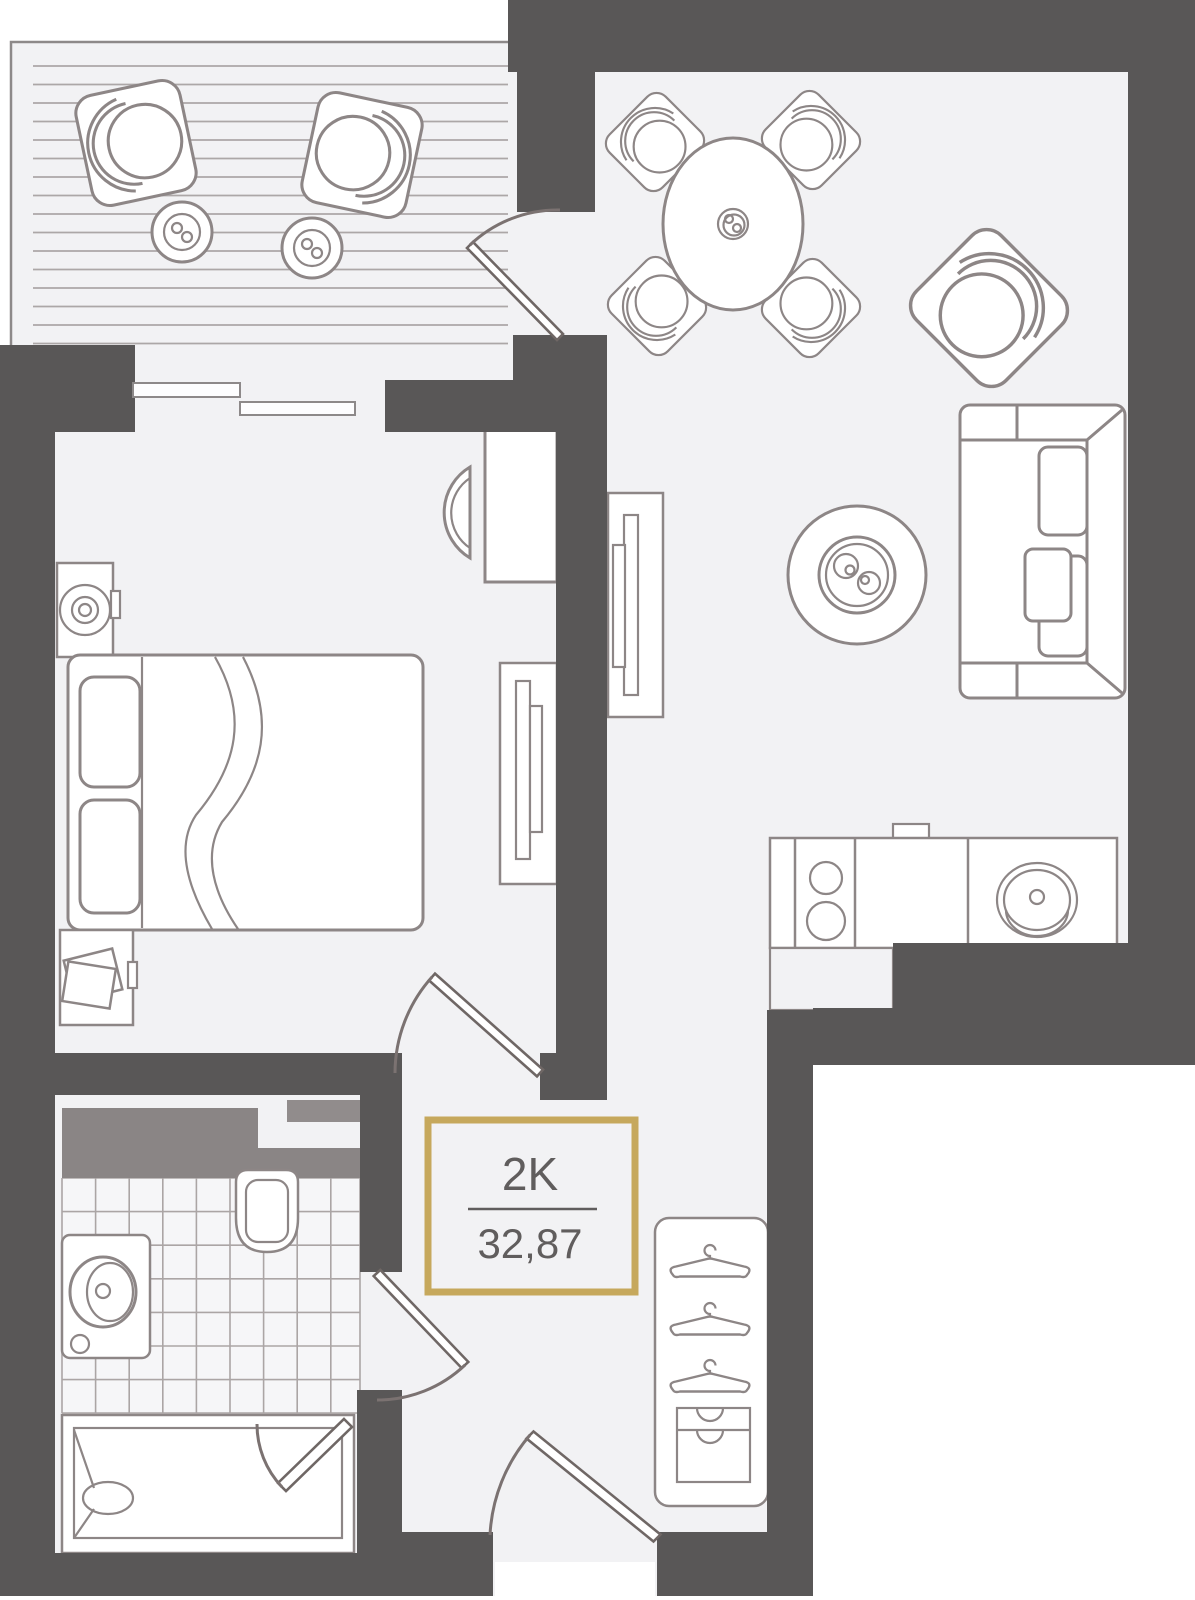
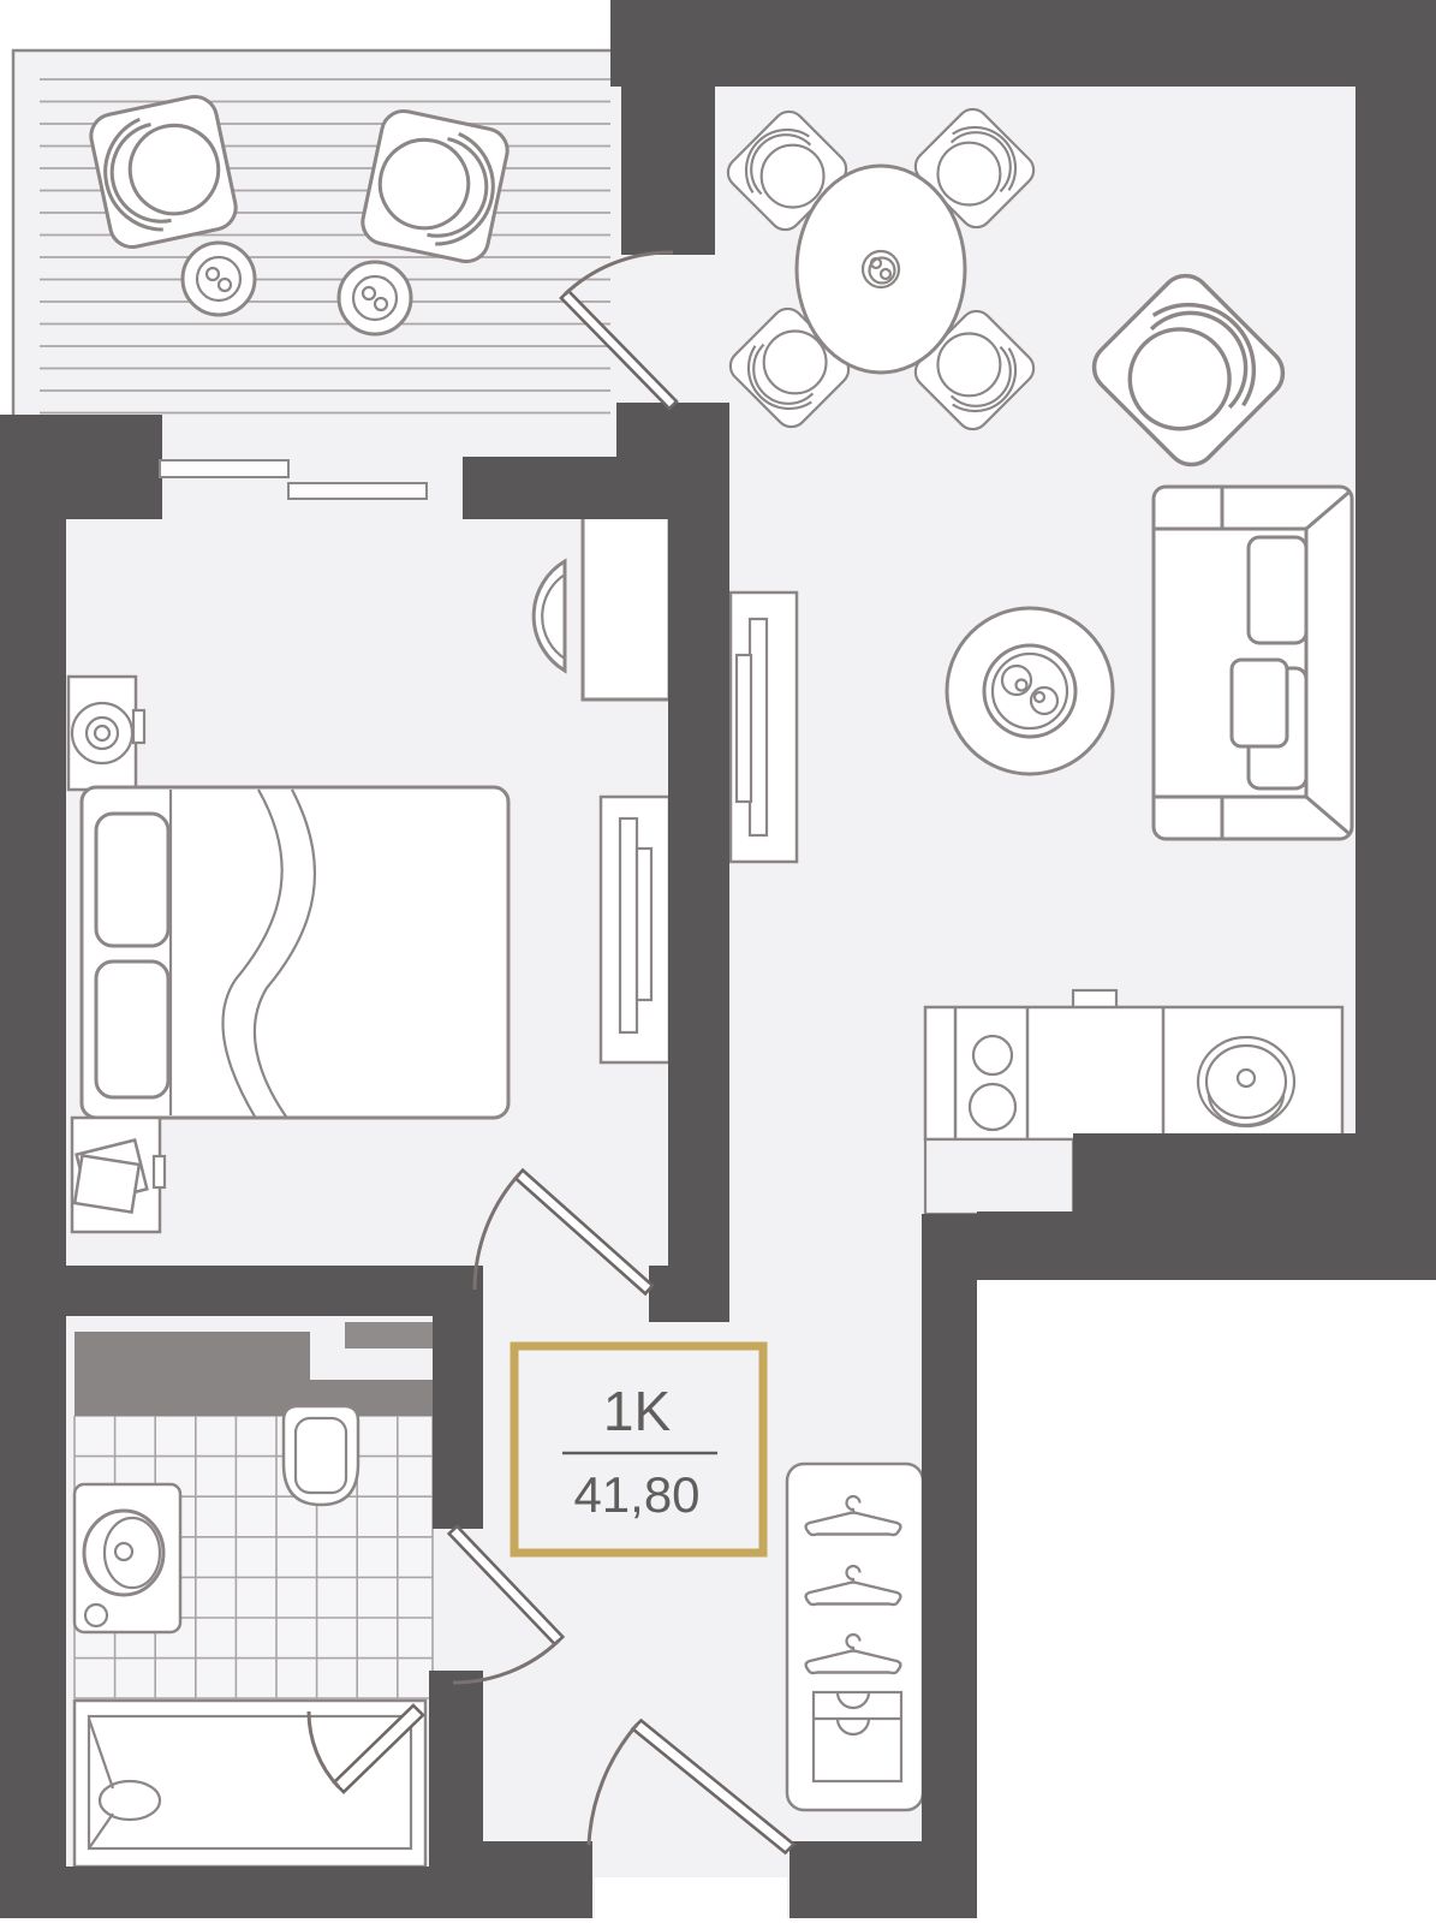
- 2K
+ 1K
- 32,87
+ 41,80
